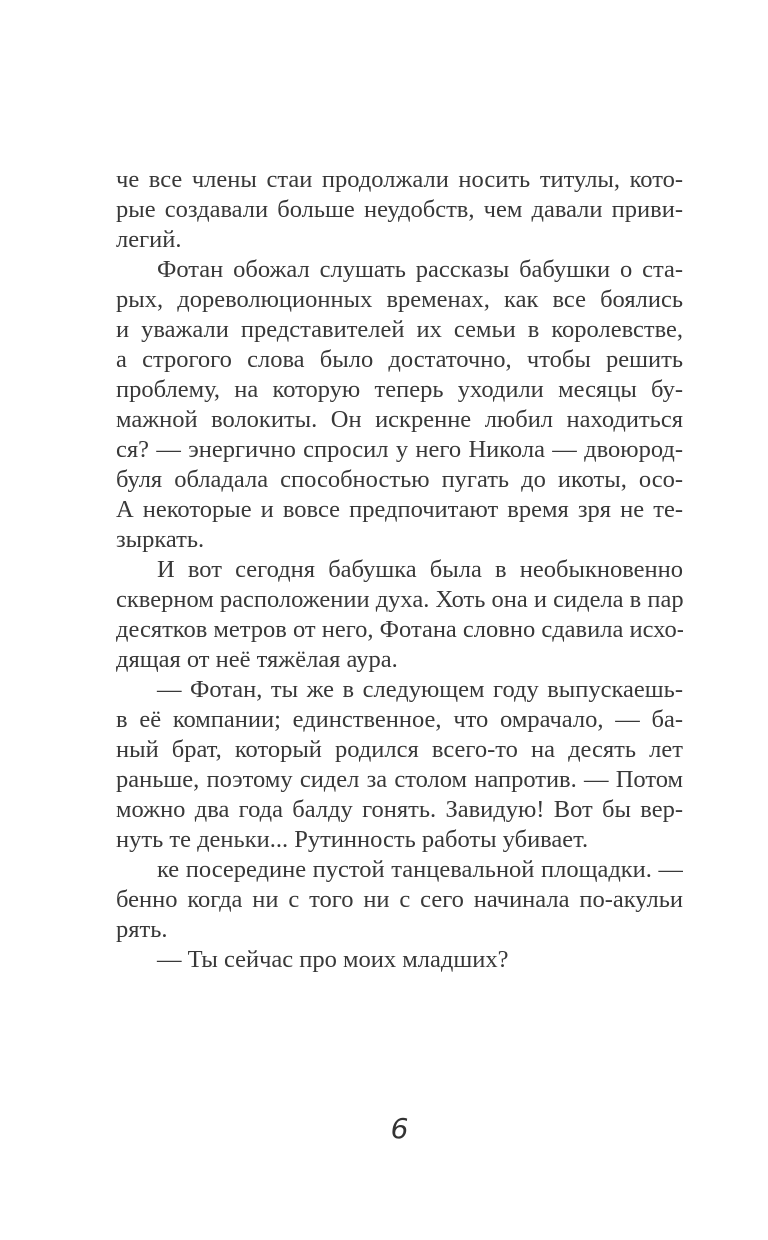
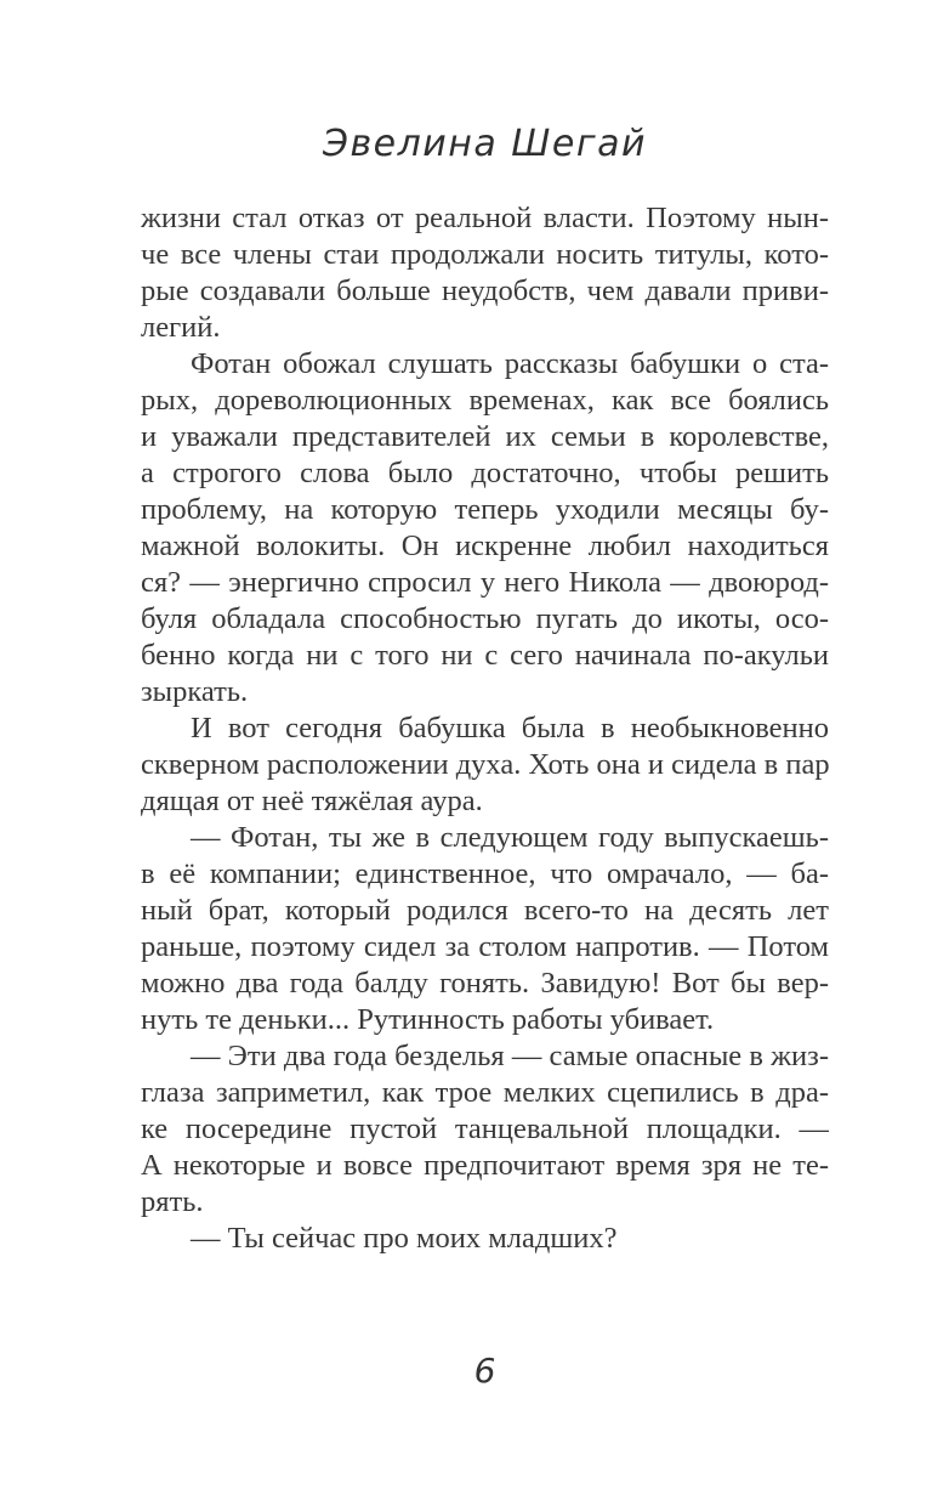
+ Эвелина Шегай
+ жизни стал отказ от реальной власти. Поэтому нын-
  че все члены стаи продолжали носить титулы, кото-
  рые создавали больше неудобств, чем давали приви-
  легий.
  Фотан обожал слушать рассказы бабушки о ста-
  рых, дореволюционных временах, как все боялись
  и уважали представителей их семьи в королевстве,
  а строгого слова было достаточно, чтобы решить
  проблему, на которую теперь уходили месяцы бу-
  мажной волокиты. Он искренне любил находиться
  ся? — энергично спросил у него Никола — двоюрод-
  буля обладала способностью пугать до икоты, осо-
- А некоторые и вовсе предпочитают время зря не те-
+ бенно когда ни с того ни с сего начинала по-акульи
  зыркать.
  И вот сегодня бабушка была в необыкновенно
  скверном расположении духа. Хоть она и сидела в пар
- десятков метров от него, Фотана словно сдавила исхо-
  дящая от неё тяжёлая аура.
  — Фотан, ты же в следующем году выпускаешь-
  в её компании; единственное, что омрачало, — ба-
  ный брат, который родился всего-то на десять лет
  раньше, поэтому сидел за столом напротив. — Потом
  можно два года балду гонять. Завидую! Вот бы вер-
  нуть те деньки... Рутинность работы убивает.
+ — Эти два года безделья — самые опасные в жиз-
+ глаза заприметил, как трое мелких сцепились в дра-
  ке посередине пустой танцевальной площадки. —
- бенно когда ни с того ни с сего начинала по-акульи
+ А некоторые и вовсе предпочитают время зря не те-
  рять.
  — Ты сейчас про моих младших?
  6
